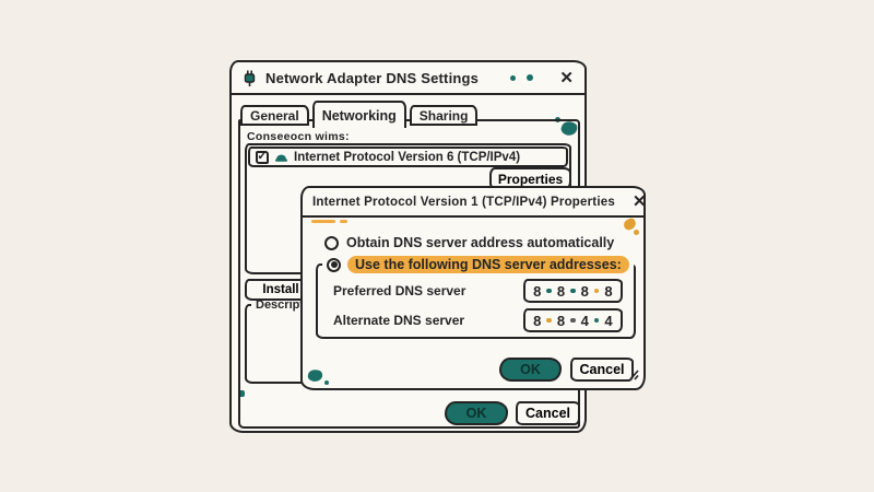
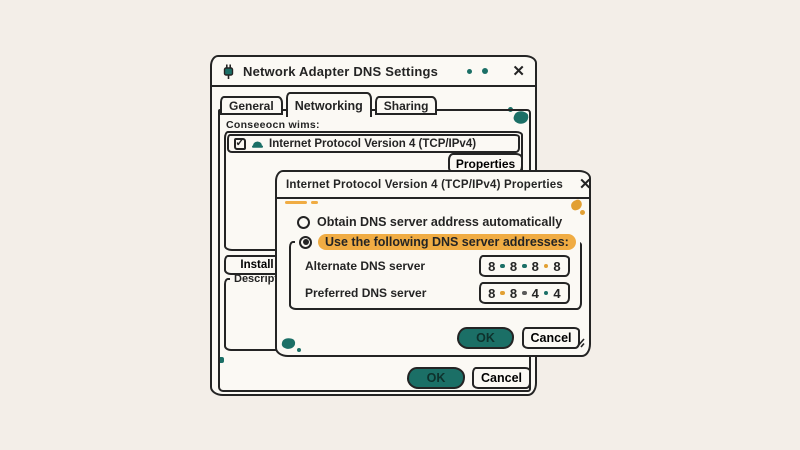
  Network Adapter DNS Settings
  ✕
  General
  Networking
  Sharing
  Conseeocn wims:
  ✓
- Internet Protocol Version 6 (TCP/IPv4)
+ Internet Protocol Version 4 (TCP/IPv4)
  Properties
  Install
  OK
  Cancel
- Internet Protocol Version 1 (TCP/IPv4) Properties
+ Internet Protocol Version 4 (TCP/IPv4) Properties
  ✕
  Obtain DNS server address automatically
  Use the following DNS server addresses:
- Preferred DNS server
+ Alternate DNS server
  8
  8
  8
  8
- Alternate DNS server
+ Preferred DNS server
  8
  8
  4
  4
  OK
  Cancel
